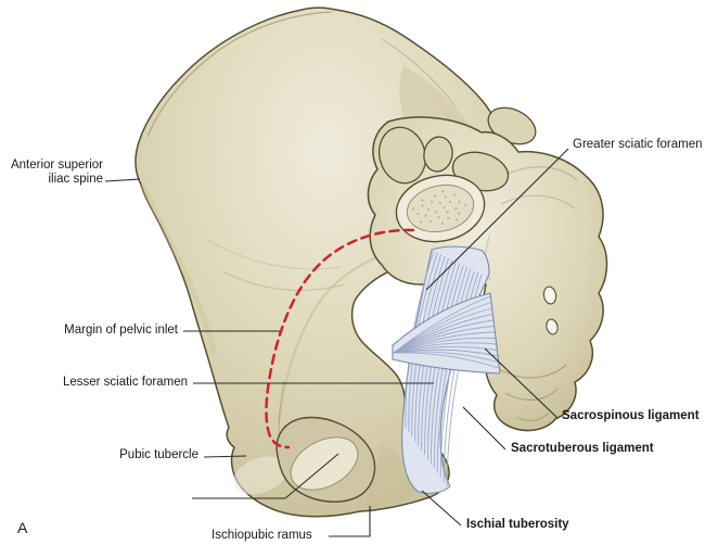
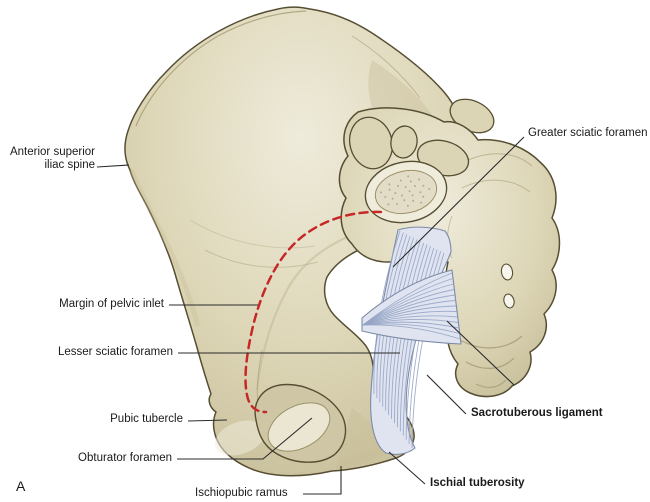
  Anterior superior
  iliac spine
  Greater sciatic foramen
  Margin of pelvic inlet
  Lesser sciatic foramen
  Pubic tubercle
+ Obturator foramen
  Ischiopubic ramus
- Sacrospinous ligament
  Sacrotuberous ligament
  Ischial tuberosity
  A
